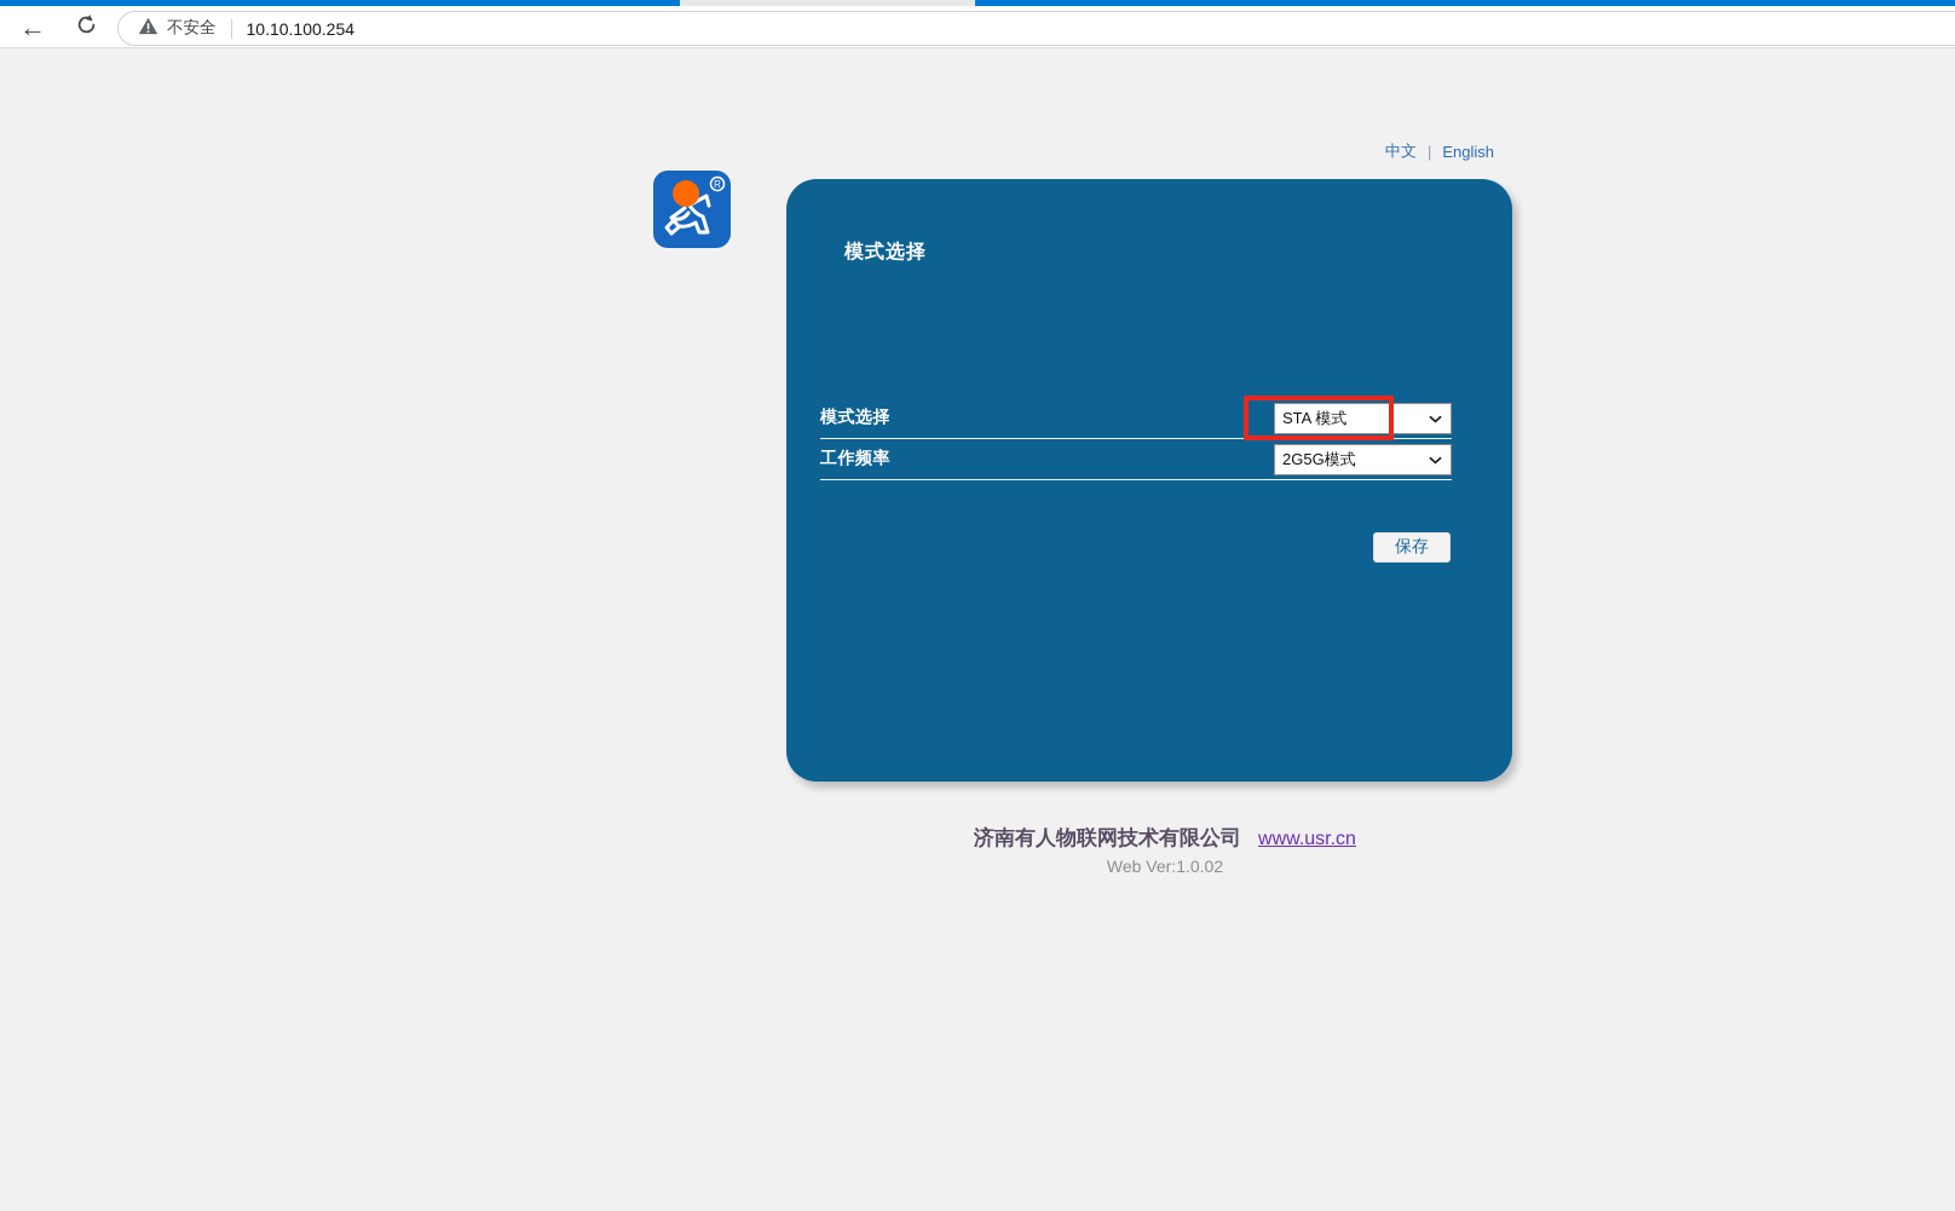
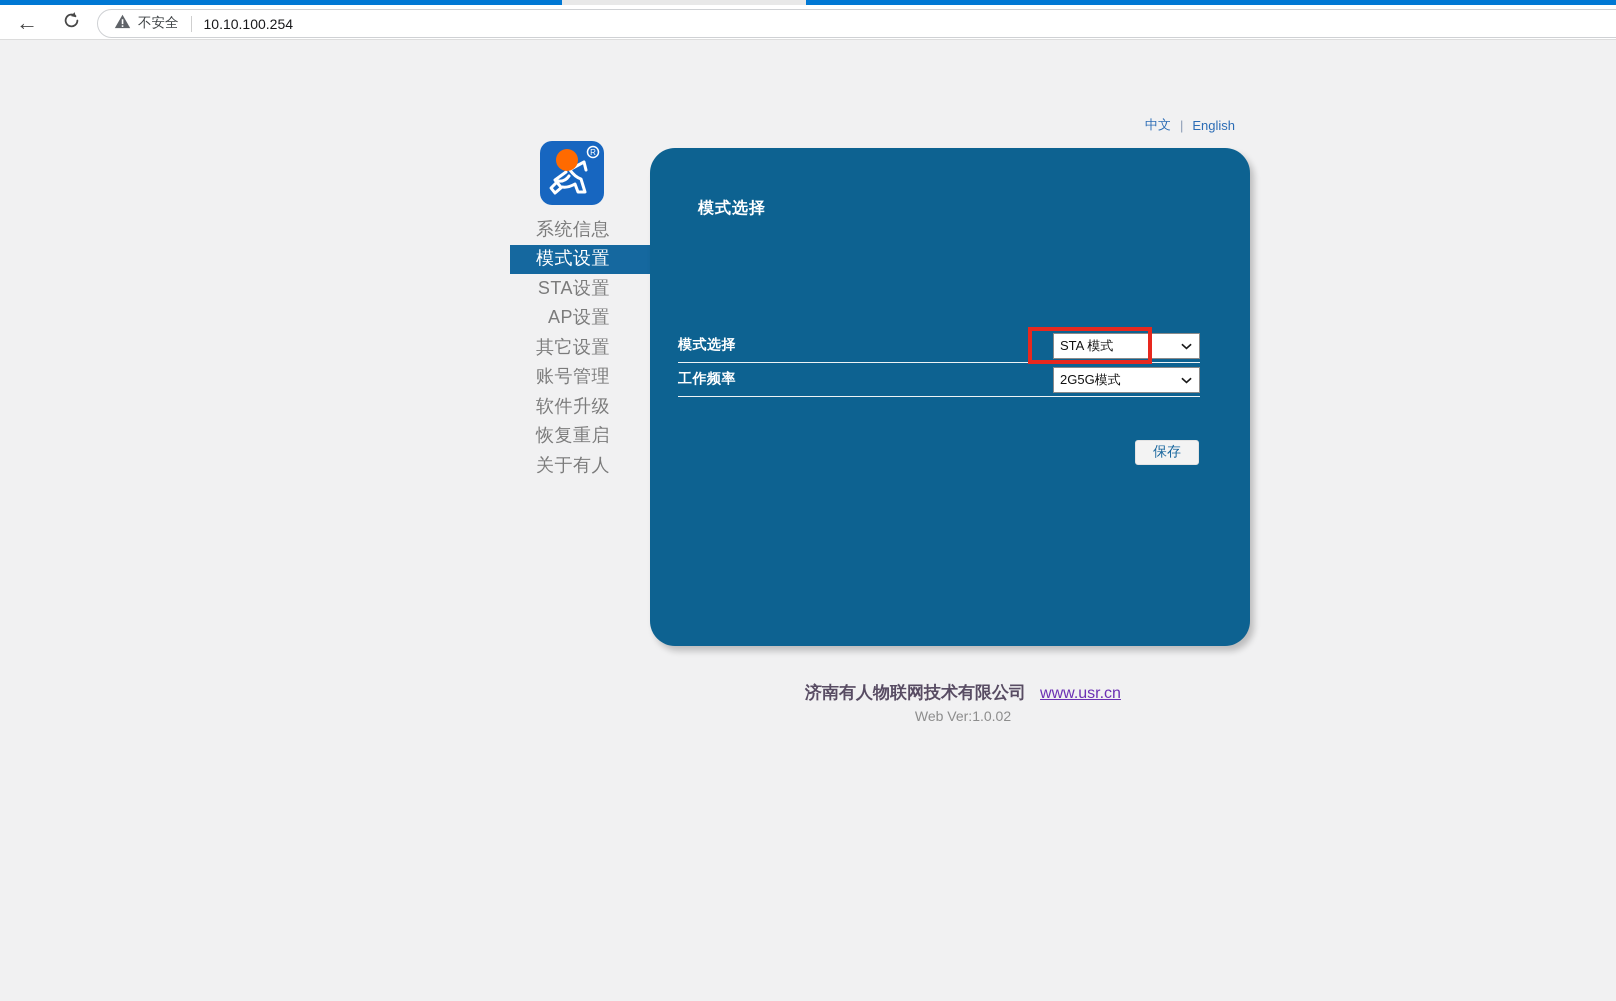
  ←
  不安全
  10.10.100.254
  中文
  |
  English
  R
+ 系统信息
+ 模式设置
+ STA设置
+ AP设置
+ 其它设置
+ 账号管理
+ 软件升级
+ 恢复重启
+ 关于有人
  模式选择
  模式选择
  STA 模式
  工作频率
  2G5G模式
  保存
  济南有人物联网技术有限公司
  www.usr.cn
  Web Ver:1.0.02
